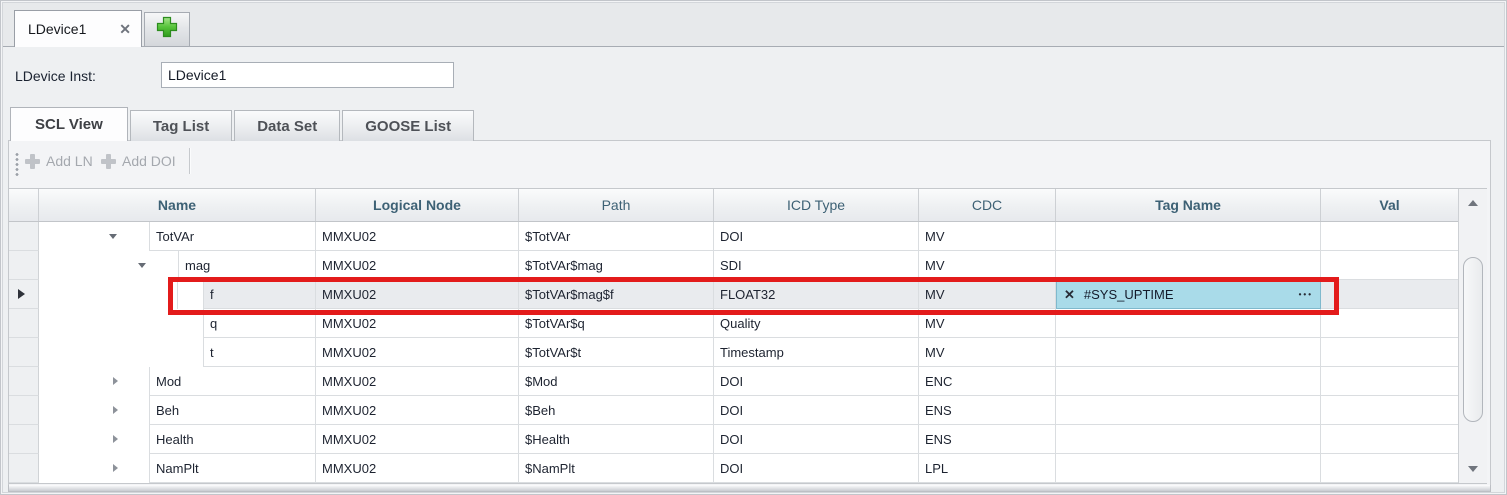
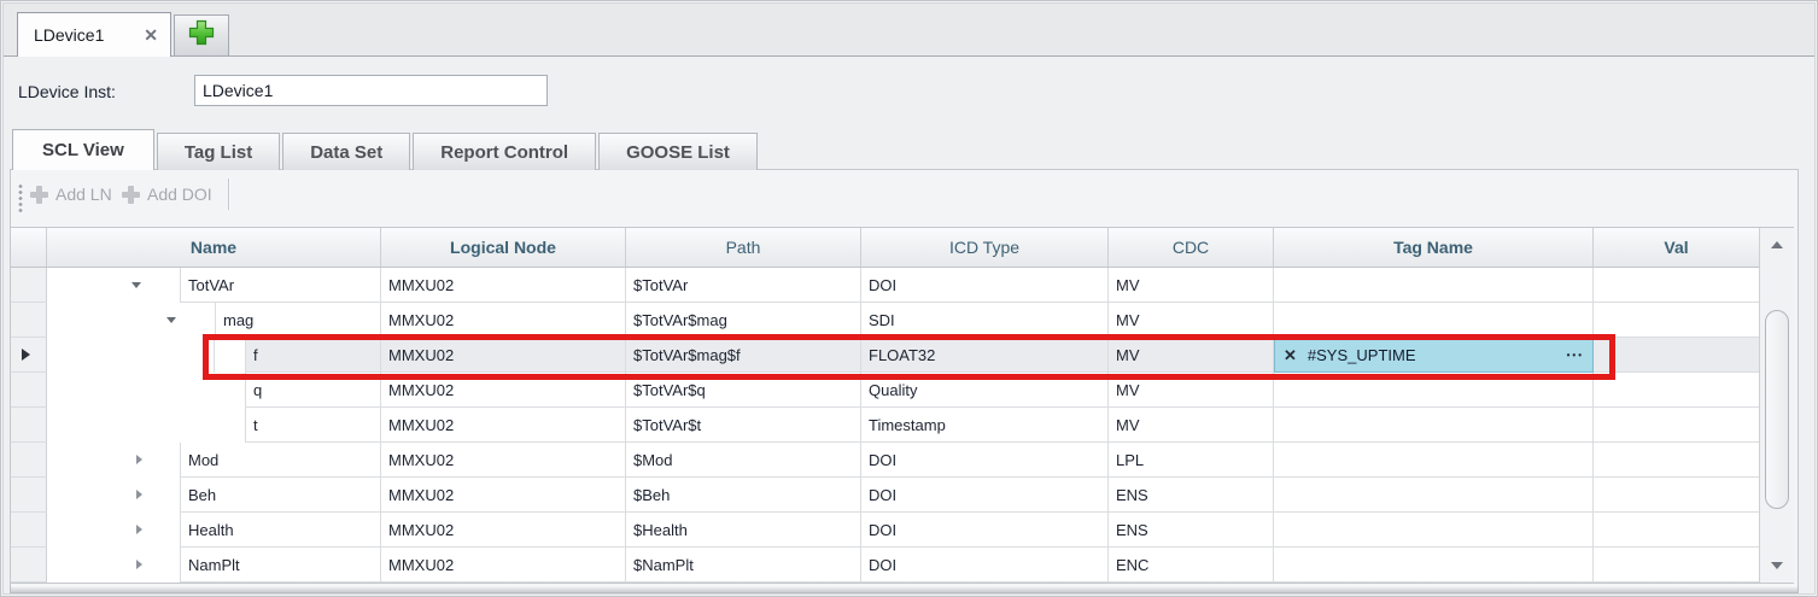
  LDevice1
  ✕
  LDevice Inst:
  LDevice1
  SCL View
  Tag List
  Data Set
+ Report Control
  GOOSE List
  Add LN
  Add DOI
  Name
  Logical Node
  Path
  ICD Type
  CDC
  Tag Name
  Val
  TotVAr
  MMXU02
  $TotVAr
  DOI
  MV
  mag
  MMXU02
  $TotVAr$mag
  SDI
  MV
  f
  MMXU02
  $TotVAr$mag$f
  FLOAT32
  MV
  ✕
  #SYS_UPTIME
  •••
  q
  MMXU02
  $TotVAr$q
  Quality
  MV
  t
  MMXU02
  $TotVAr$t
  Timestamp
  MV
  Mod
  MMXU02
  $Mod
  DOI
- ENC
+ LPL
  Beh
  MMXU02
  $Beh
  DOI
  ENS
  Health
  MMXU02
  $Health
  DOI
  ENS
  NamPlt
  MMXU02
  $NamPlt
  DOI
- LPL
+ ENC
